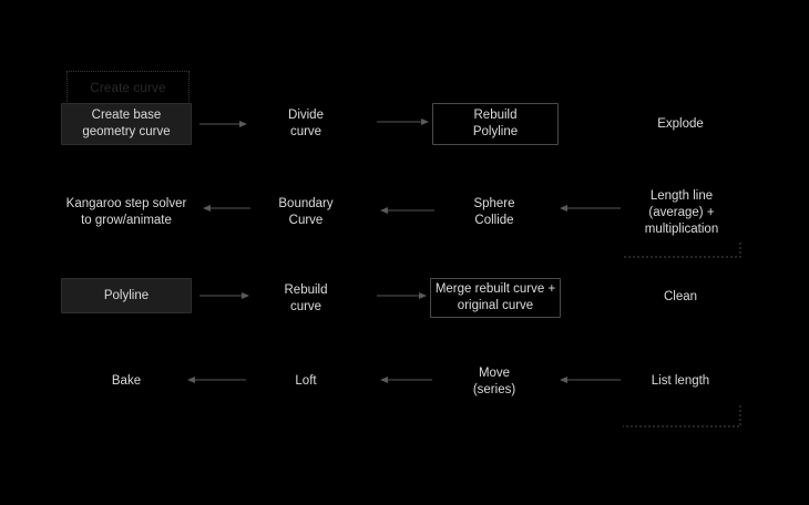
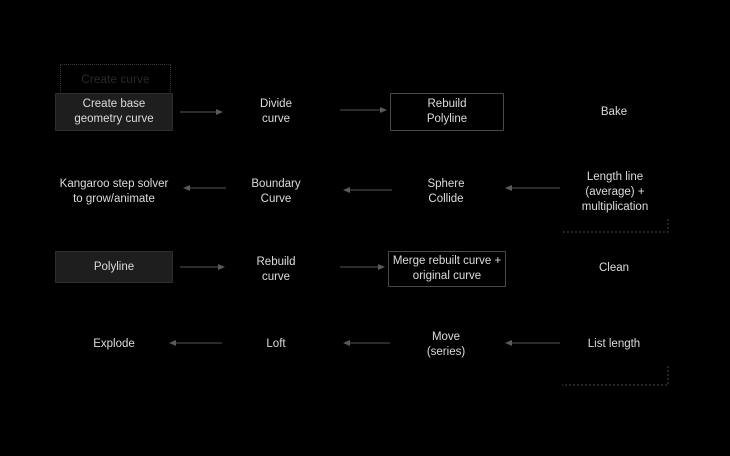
  Create curve
  Create base
  geometry curve
  Divide
  curve
  Rebuild
  Polyline
- Explode
+ Bake
  Kangaroo step solver
  to grow/animate
  Boundary
  Curve
  Sphere
  Collide
  Length line
  (average) +
  multiplication
  Polyline
  Rebuild
  curve
  Merge rebuilt curve +
  original curve
  Clean
- Bake
+ Explode
  Loft
  Move
  (series)
  List length
